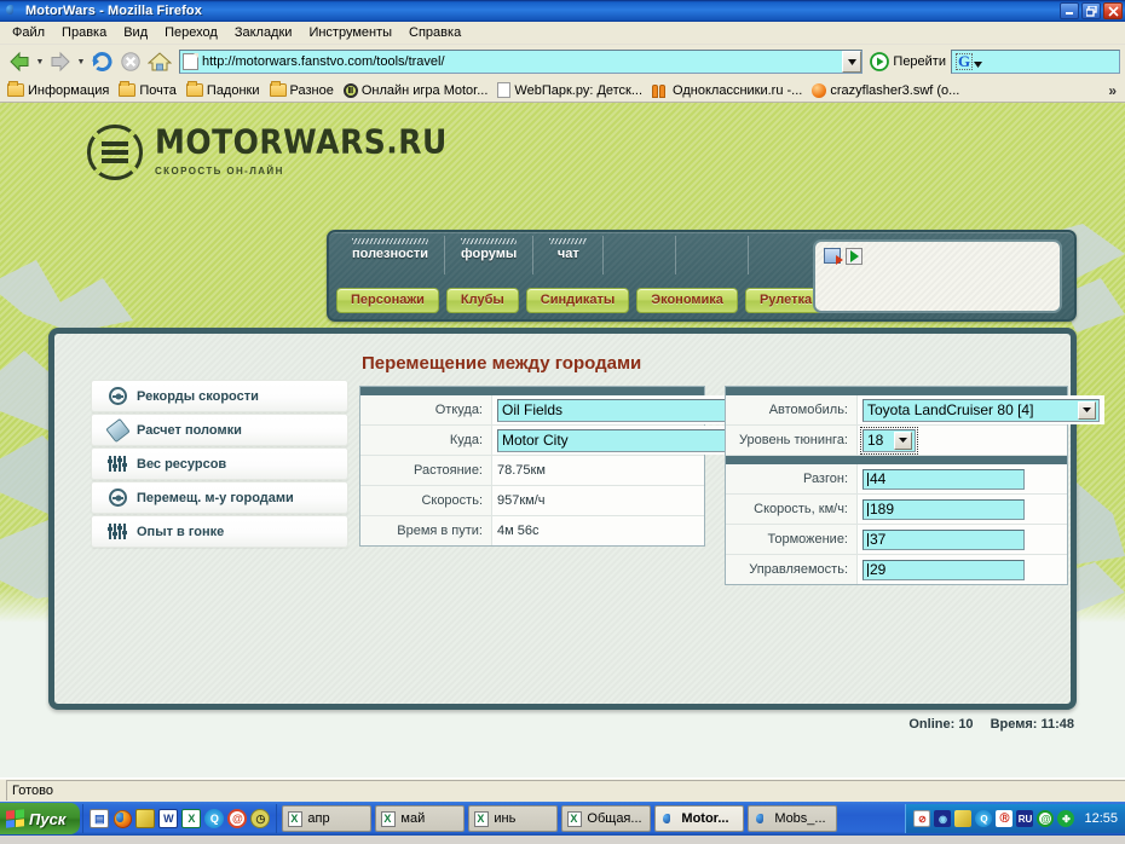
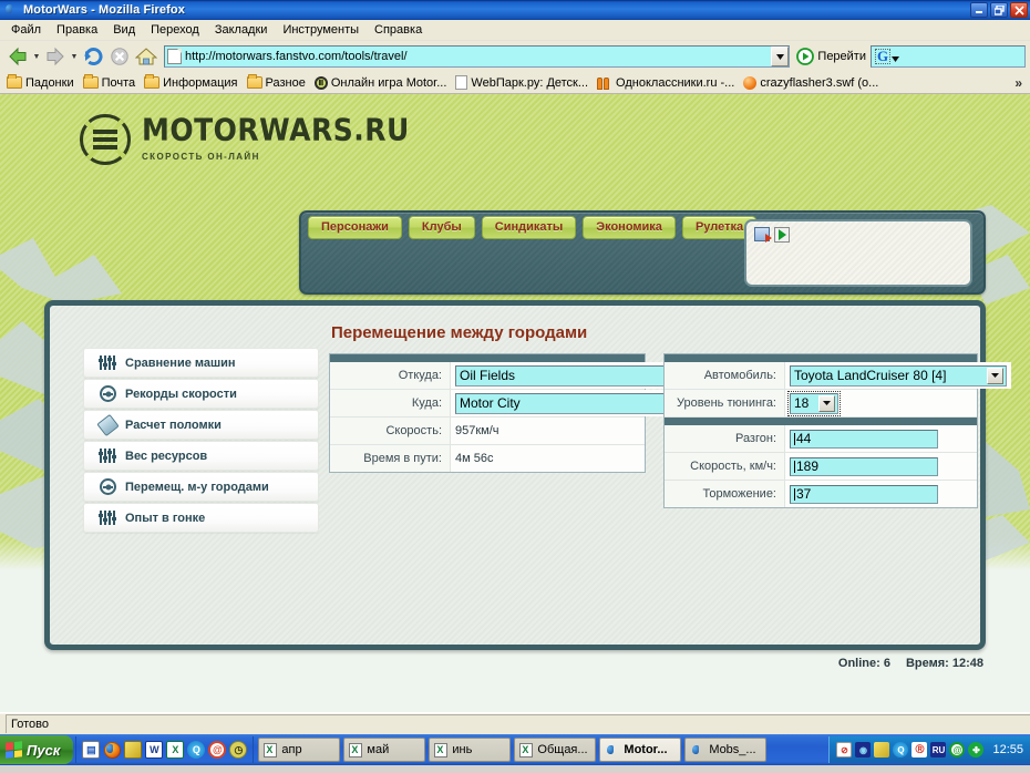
  MotorWars - Mozilla Firefox
  Файл
  Правка
  Вид
  Переход
  Закладки
  Инструменты
  Справка
  http://motorwars.fanstvo.com/tools/travel/
  Перейти
  G
- Информация
+ Падонки
  Почта
- Падонки
+ Информация
  Разное
  Онлайн игра Motor...
  WebПарк.ру: Детск...
  Одноклассники.ru -...
  crazyflasher3.swf (о...
  »
  MOTORWARS.RU
  СКОРОСТЬ ОН-ЛАЙН
- полезности
- форумы
- чат
  Персонажи
  Клубы
  Синдикаты
  Экономика
  Рулетка
+ Сравнение машин
  Рекорды скорости
  Расчет поломки
  Вес ресурсов
  Перемещ. м-у городами
  Опыт в гонке
  Перемещение между городами
  Откуда:
  Oil Fields
  Куда:
  Motor City
- Растояние:
- 78.75км
  Скорость:
  957км/ч
  Время в пути:
  4м 56с
  Автомобиль:
  Toyota LandCruiser 80 [4]
  Уровень тюнинга:
  18
  Разгон:
  44
  Скорость, км/ч:
  189
  Торможение:
  37
- Управляемость:
- 29
- Online: 10
+ Online: 6
- Время: 11:48
+ Время: 12:48
  Готово
  Пуск
  ▤
  W
  X
  Q
  @
  ◷
  апр
  май
  инь
  Общая...
  Motor...
  Mobs_...
  ⊘
  ◉
  Q
  Ⓡ
  RU
  @
  ✤
  12:55
